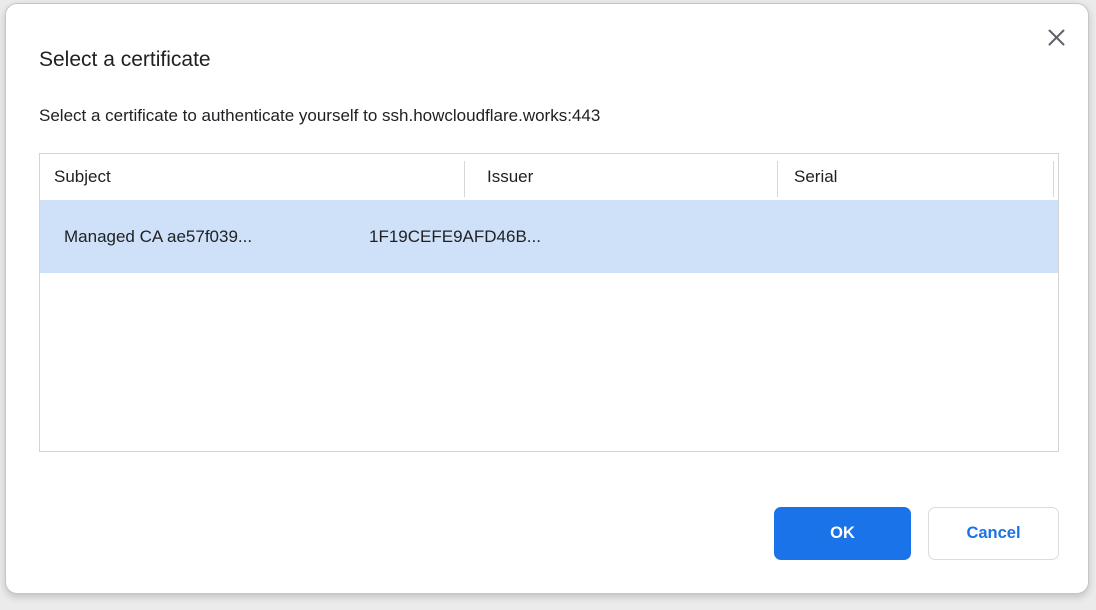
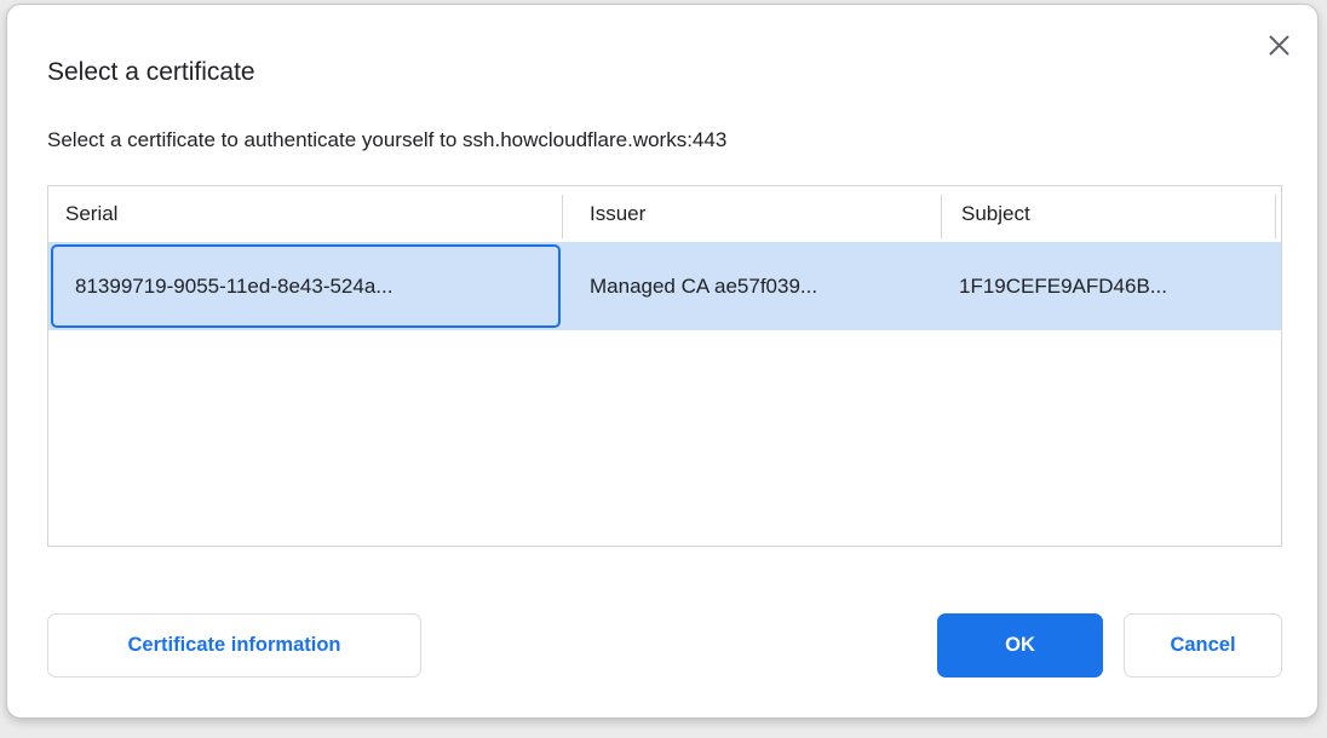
  Select a certificate
  Select a certificate to authenticate yourself to ssh.howcloudflare.works:443
- Subject
+ Serial
  Issuer
- Serial
+ Subject
+ 81399719-9055-11ed-8e43-524a...
  Managed CA ae57f039...
  1F19CEFE9AFD46B...
+ Certificate information
  OK
  Cancel
